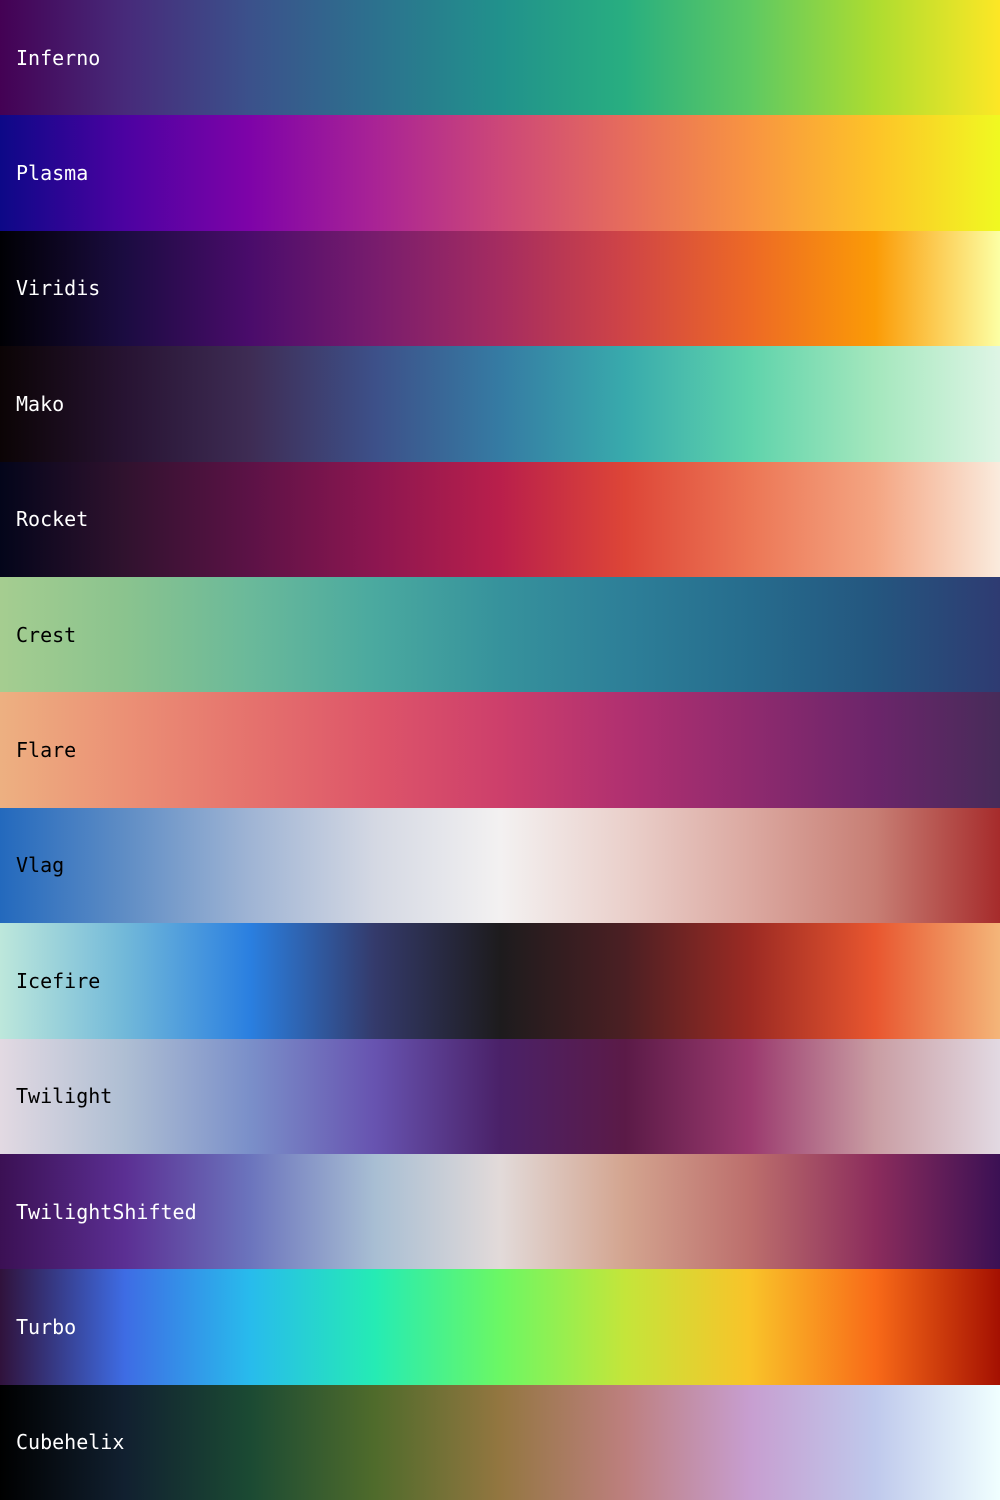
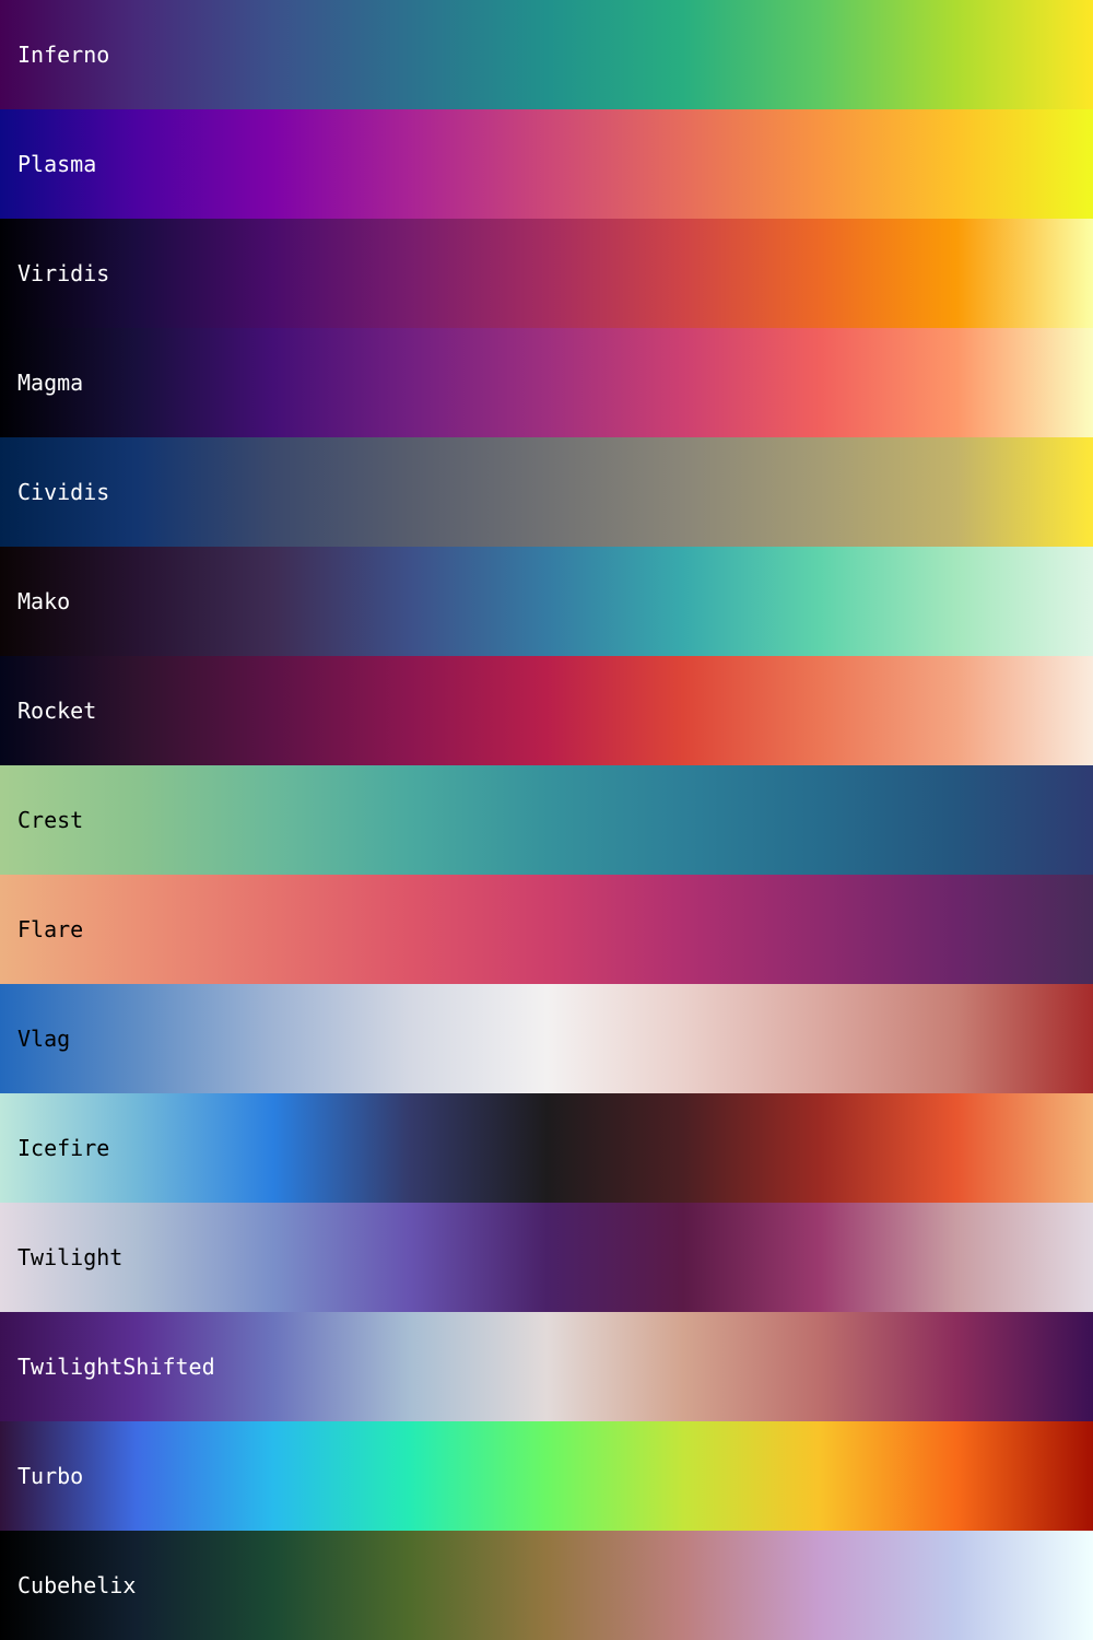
  Inferno
  Plasma
  Viridis
+ Magma
+ Cividis
  Mako
  Rocket
  Crest
  Flare
  Vlag
  Icefire
  Twilight
  TwilightShifted
  Turbo
  Cubehelix
